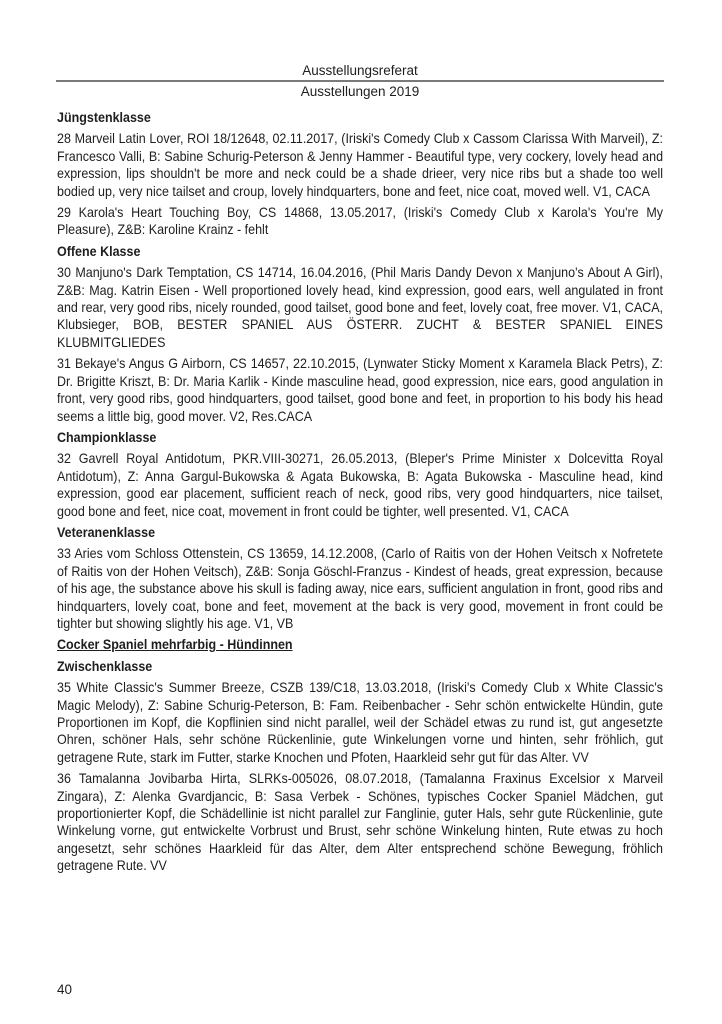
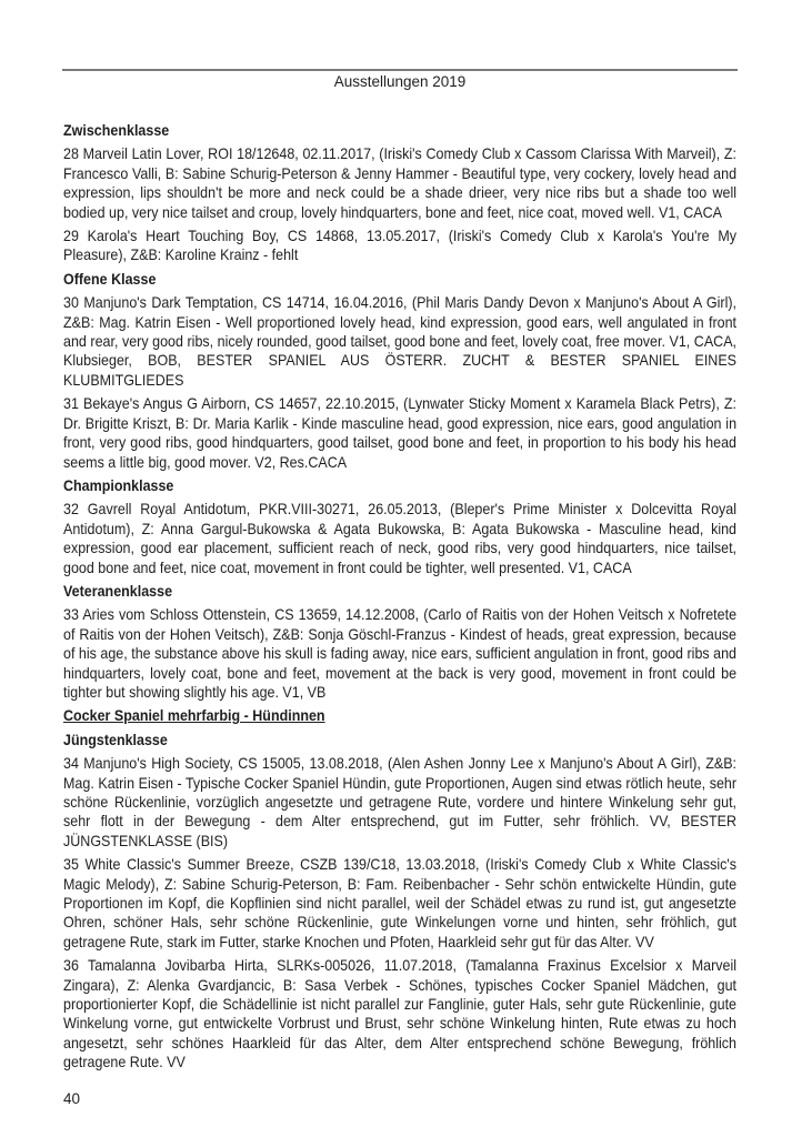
- Ausstellungsreferat
  Ausstellungen 2019
- Jüngstenklasse
+ Zwischenklasse
  28 Marveil Latin Lover, ROI 18/12648, 02.11.2017, (Iriski's Comedy Club x Cassom Clarissa With Marveil), Z: Francesco Valli, B: Sabine Schurig-Peterson & Jenny Hammer - Beautiful type, very cockery, lovely head and expression, lips shouldn't be more and neck could be a shade drieer, very nice ribs but a shade too well bodied up, very nice tailset and croup, lovely hindquarters, bone and feet, nice coat, moved well. V1, CACA
  29 Karola's Heart Touching Boy, CS 14868, 13.05.2017, (Iriski's Comedy Club x Karola's You're My Pleasure), Z&B: Karoline Krainz - fehlt
  Offene Klasse
  30 Manjuno's Dark Temptation, CS 14714, 16.04.2016, (Phil Maris Dandy Devon x Manjuno's About A Girl), Z&B: Mag. Katrin Eisen - Well proportioned lovely head, kind expression, good ears, well angulated in front and rear, very good ribs, nicely rounded, good tailset, good bone and feet, lovely coat, free mover. V1, CACA, Klubsieger, BOB, BESTER SPANIEL AUS ÖSTERR. ZUCHT & BES­TER SPANIEL EINES KLUBMITGLIEDES
  31 Bekaye's Angus G Airborn, CS 14657, 22.10.2015, (Lynwater Sticky Moment x Karamela Black Petrs), Z: Dr. Brigitte Kriszt, B: Dr. Maria Karlik - Kinde masculine head, good expression, nice ears, good angulation in front, very good ribs, good hindquarters, good tailset, good bone and feet, in proportion to his body his head seems a little big, good mover. V2, Res.CACA
  Championklasse
  32 Gavrell Royal Antidotum, PKR.VIII-30271, 26.05.2013, (Bleper's Prime Minister x Dolcevitta Royal Antidotum), Z: Anna Gargul-Bukowska & Agata Bukowska, B: Agata Bukowska - Masculine head, kind expression, good ear placement, sufficient reach of neck, good ribs, very good hindquar­ters, nice tailset, good bone and feet, nice coat, movement in front could be tighter, well presented. V1, CACA
  Veteranenklasse
  33 Aries vom Schloss Ottenstein, CS 13659, 14.12.2008, (Carlo of Raitis von der Hohen Veitsch x Nofretete of Raitis von der Hohen Veitsch), Z&B: Sonja Göschl-Franzus - Kindest of heads, great expression, because of his age, the substance above his skull is fading away, nice ears, sufficient angulation in front, good ribs and hindquarters, lovely coat, bone and feet, movement at the back is very good, movement in front could be tighter but showing slightly his age. V1, VB
  Cocker Spaniel mehrfarbig - Hündinnen
- Zwischenklasse
+ Jüngstenklasse
+ 34 Manjuno's High Society, CS 15005, 13.08.2018, (Alen Ashen Jonny Lee x Manjuno's About A Girl), Z&B: Mag. Katrin Eisen - Typische Cocker Spaniel Hündin, gute Proportionen, Augen sind etwas rötlich heute, sehr schöne Rückenlinie, vorzüglich angesetzte und getragene Rute, vordere und hintere Winkelung sehr gut, sehr flott in der Bewegung - dem Alter entsprechend, gut im Futter, sehr fröhlich. VV, BESTER JÜNGSTENKLASSE (BIS)
  35 White Classic's Summer Breeze, CSZB 139/C18, 13.03.2018, (Iriski's Comedy Club x White Classic's Magic Melody), Z: Sabine Schurig-Peterson, B: Fam. Reibenbacher - Sehr schön entwi­ckelte Hündin, gute Proportionen im Kopf, die Kopflinien sind nicht parallel, weil der Schädel etwas zu rund ist, gut angesetzte Ohren, schöner Hals, sehr schöne Rückenlinie, gute Winkelungen vorne und hinten, sehr fröhlich, gut getragene Rute, stark im Futter, starke Knochen und Pfoten, Haarkleid sehr gut für das Alter. VV
- 36 Tamalanna Jovibarba Hirta, SLRKs-005026, 08.07.2018, (Tamalanna Fraxinus Excelsior x Marveil Zingara), Z: Alenka Gvardjancic, B: Sasa Verbek - Schönes, typisches Cocker Spaniel Mäd­chen, gut proportionierter Kopf, die Schädellinie ist nicht parallel zur Fanglinie, guter Hals, sehr gute Rückenlinie, gute Winkelung vorne, gut entwickelte Vorbrust und Brust, sehr schöne Winkelung hinten, Rute etwas zu hoch angesetzt, sehr schönes Haarkleid für das Alter, dem Alter entsprechend schöne Bewegung, fröhlich getragene Rute. VV
+ 36 Tamalanna Jovibarba Hirta, SLRKs-005026, 11.07.2018, (Tamalanna Fraxinus Excelsior x Marveil Zingara), Z: Alenka Gvardjancic, B: Sasa Verbek - Schönes, typisches Cocker Spaniel Mäd­chen, gut proportionierter Kopf, die Schädellinie ist nicht parallel zur Fanglinie, guter Hals, sehr gute Rückenlinie, gute Winkelung vorne, gut entwickelte Vorbrust und Brust, sehr schöne Winkelung hinten, Rute etwas zu hoch angesetzt, sehr schönes Haarkleid für das Alter, dem Alter entsprechend schöne Bewegung, fröhlich getragene Rute. VV
  40
